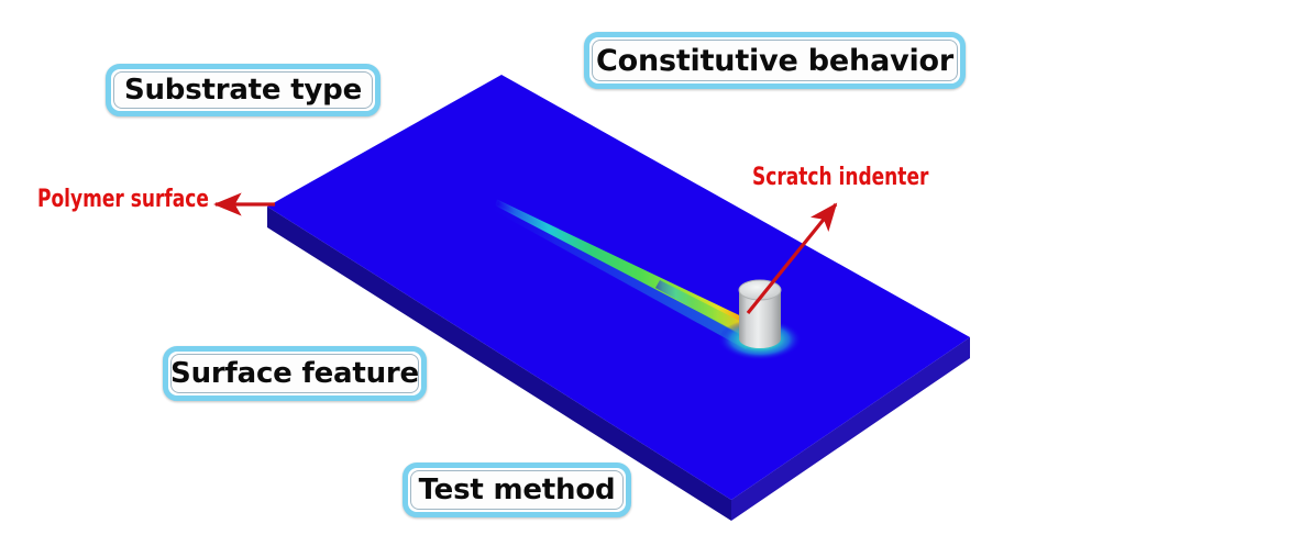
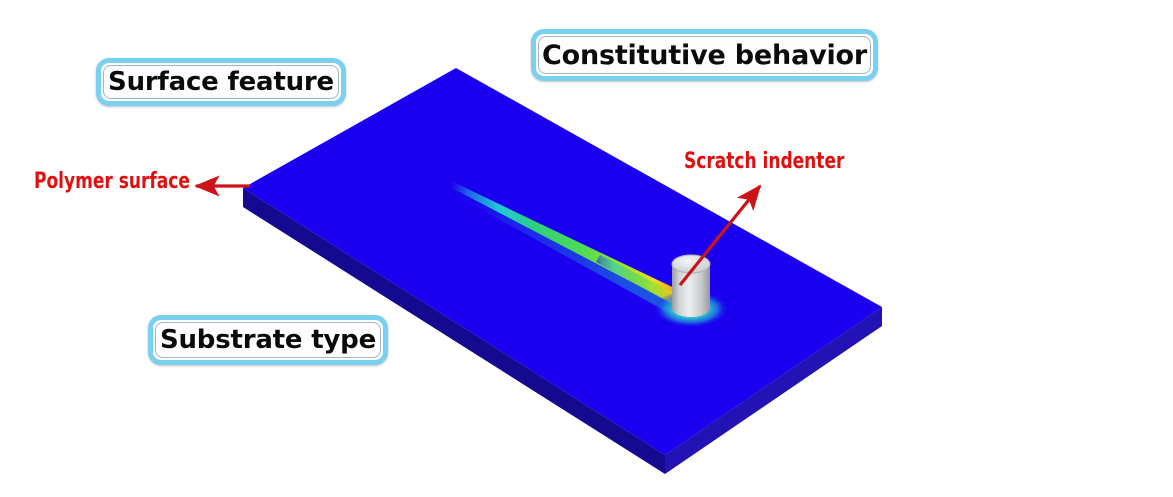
  Polymer surface
  Scratch indenter
- Substrate type
+ Surface feature
  Constitutive behavior
- Surface feature
+ Substrate type
- Test method
